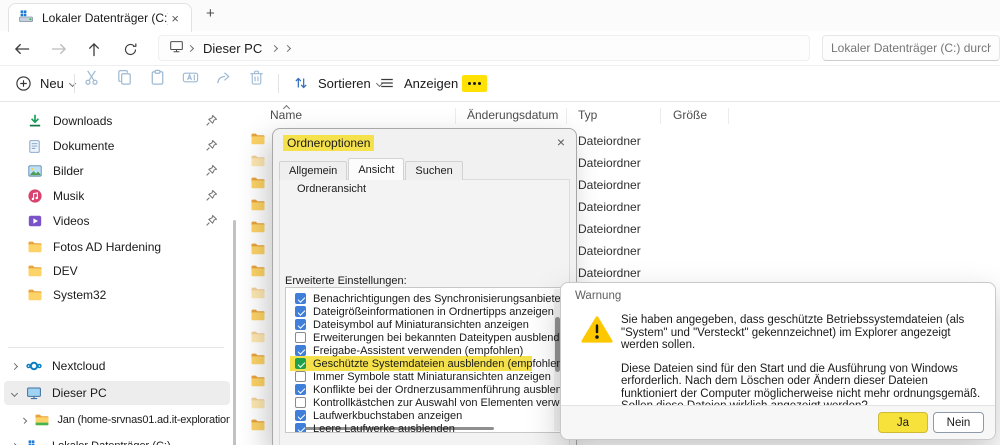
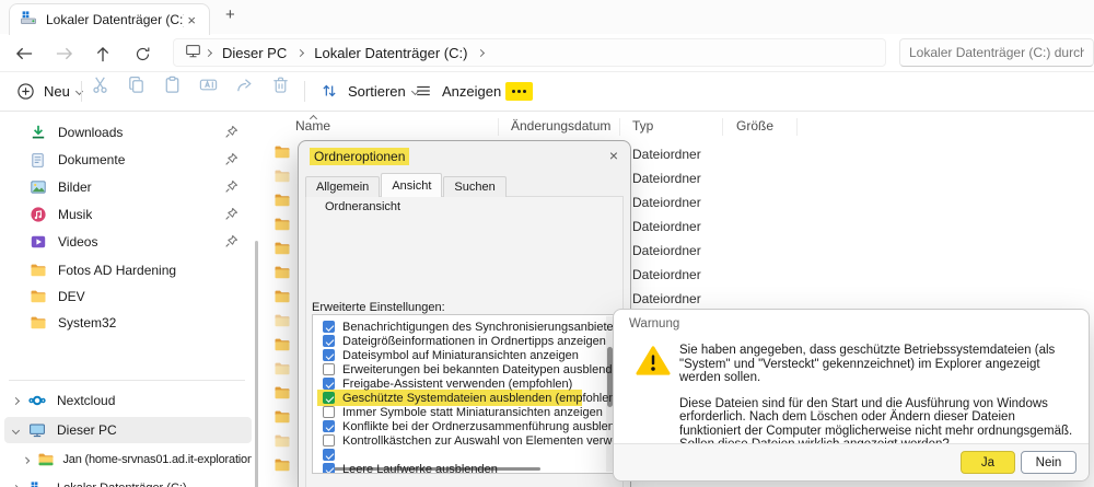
  Lokaler Datenträger (C:
  ×
  +
  Dieser PC
+ Lokaler Datenträger (C:)
  Lokaler Datenträger (C:) durch
  Neu
  Sortieren
  Anzeigen
  Downloads
  Dokumente
  Bilder
  Musik
  Videos
  Fotos AD Hardening
  DEV
  System32
  Nextcloud
  Dieser PC
  Jan (home-srvnas01.ad.it-exploration
  Name
  Änderungsdatum
  Typ
  Größe
  Dateiordner
  Dateiordner
  Dateiordner
  Dateiordner
  Dateiordner
  Dateiordner
  Dateiordner
  Ordneroptionen
  ×
  Allgemein
  Ansicht
  Suchen
  Ordneransicht
  Erweiterte Einstellungen:
  Benachrichtigungen des Synchronisierungsanbiete
  Dateigrößeinformationen in Ordnertipps anzeigen
  Dateisymbol auf Miniaturansichten anzeigen
  Erweiterungen bei bekannten Dateitypen ausblend
  Freigabe-Assistent verwenden (empfohlen)
  Geschützte Systemdateien ausblenden (empfohle
  Immer Symbole statt Miniaturansichten anzeigen
  Konflikte bei der Ordnerzusammenführung ausblen
  Kontrollkästchen zur Auswahl von Elementen verw
- Laufwerkbuchstaben anzeigen
  Leere Laufwerke ausblenden
  Warnung
  Sie haben angegeben, dass geschützte Betriebssystemdateien (als "System" und "Versteckt" gekennzeichnet) im Explorer angezeigt werden sollen.
  Diese Dateien sind für den Start und die Ausführung von Windows erforderlich. Nach dem Löschen oder Ändern dieser Dateien funktioniert der Computer möglicherweise nicht mehr ordnungsgemäß.
  Ja
  Nein
